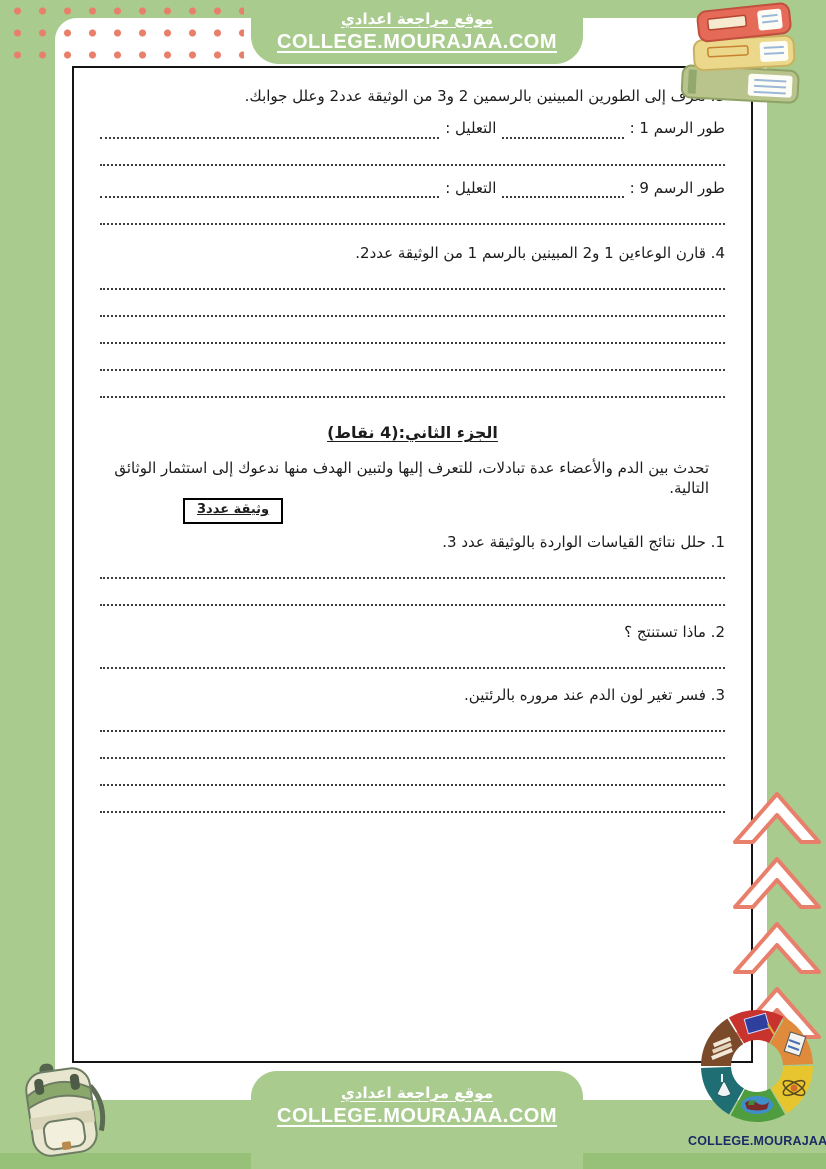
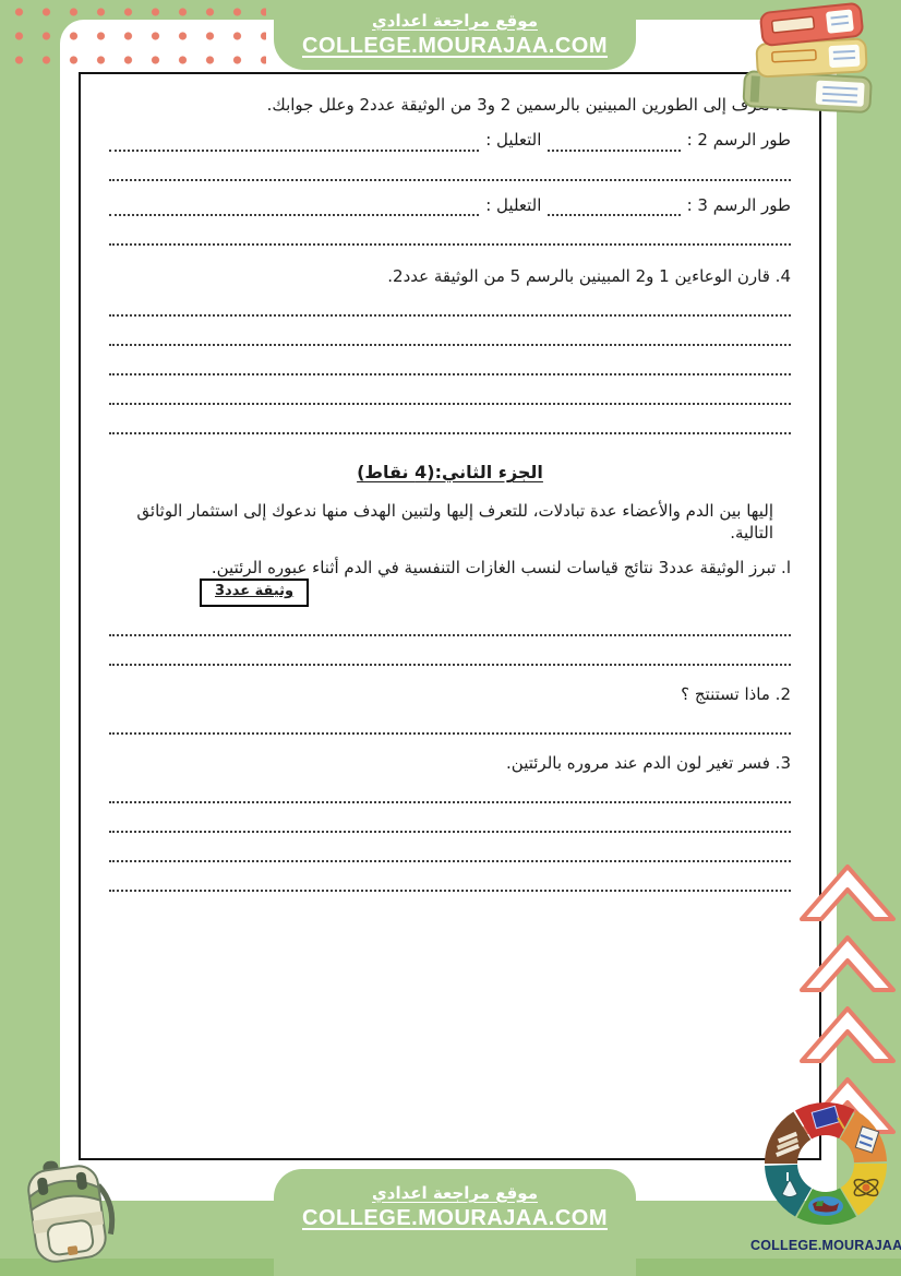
  موقع مراجعة اعدادي
  COLLEGE.MOURAJAA.COM
  ف إلى الطورين المبينين بالرسمين 2 و3 من الوثيقة عدد2 وعلل جوابك.
- طور الرسم 1 :
+ طور الرسم 2 :
  التعليل :
- طور الرسم 9 :
+ طور الرسم 3 :
  التعليل :
- 4. قارن الوعاءين 1 و2 المبينين بالرسم 1 من الوثيقة عدد2.
+ 4. قارن الوعاءين 1 و2 المبينين بالرسم 5 من الوثيقة عدد2.
  الجزء الثاني:(4 نقاط)
- تحدث بين الدم والأعضاء عدة تبادلات، للتعرف إليها ولتبين الهدف منها ندعوك إلى استثمار الوثائق التالية.
+ إليها بين الدم والأعضاء عدة تبادلات، للتعرف إليها ولتبين الهدف منها ندعوك إلى استثمار الوثائق التالية.
+ ا. تبرز الوثيقة عدد3 نتائج قياسات لنسب الغازات التنفسية في الدم أثناء عبوره الرئتين.
  وثيقة عدد3
- 1. حلل نتائج القياسات الواردة بالوثيقة عدد 3.
  2. ماذا تستنتج ؟
  3. فسر تغير لون الدم عند مروره بالرئتين.
  موقع مراجعة اعدادي
  COLLEGE.MOURAJAA.COM
  COLLEGE.MOURAJAA
